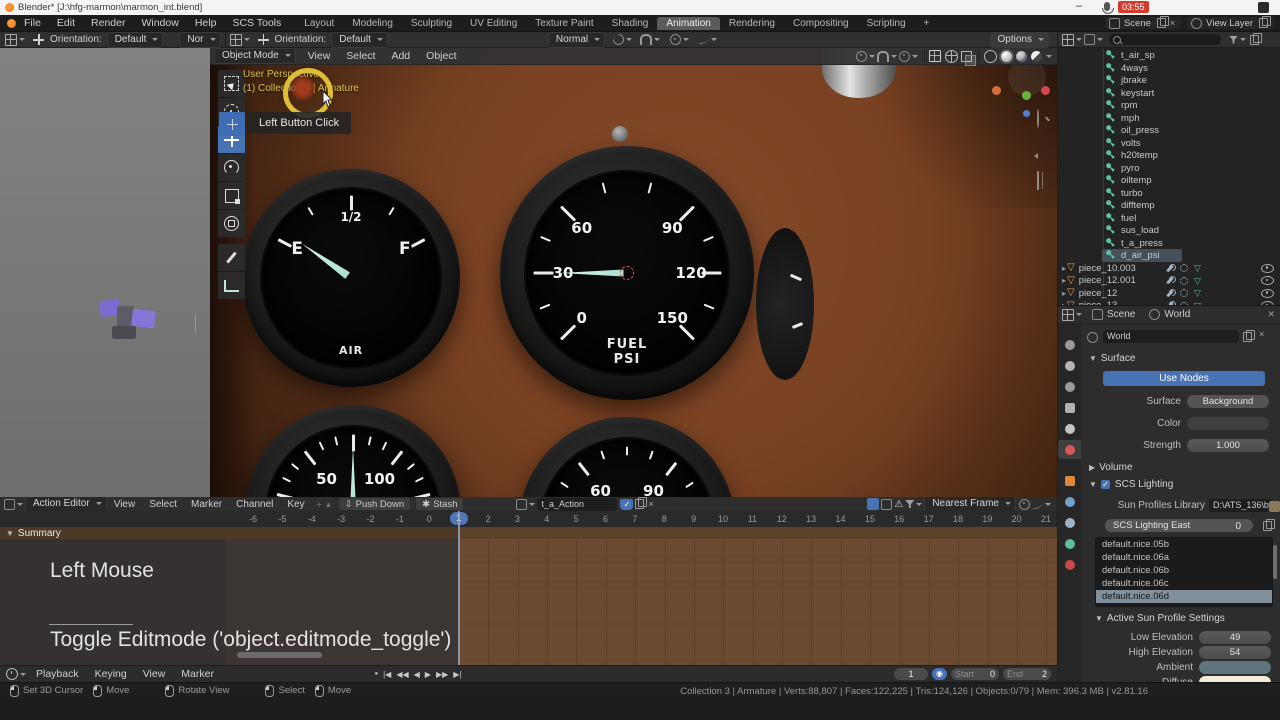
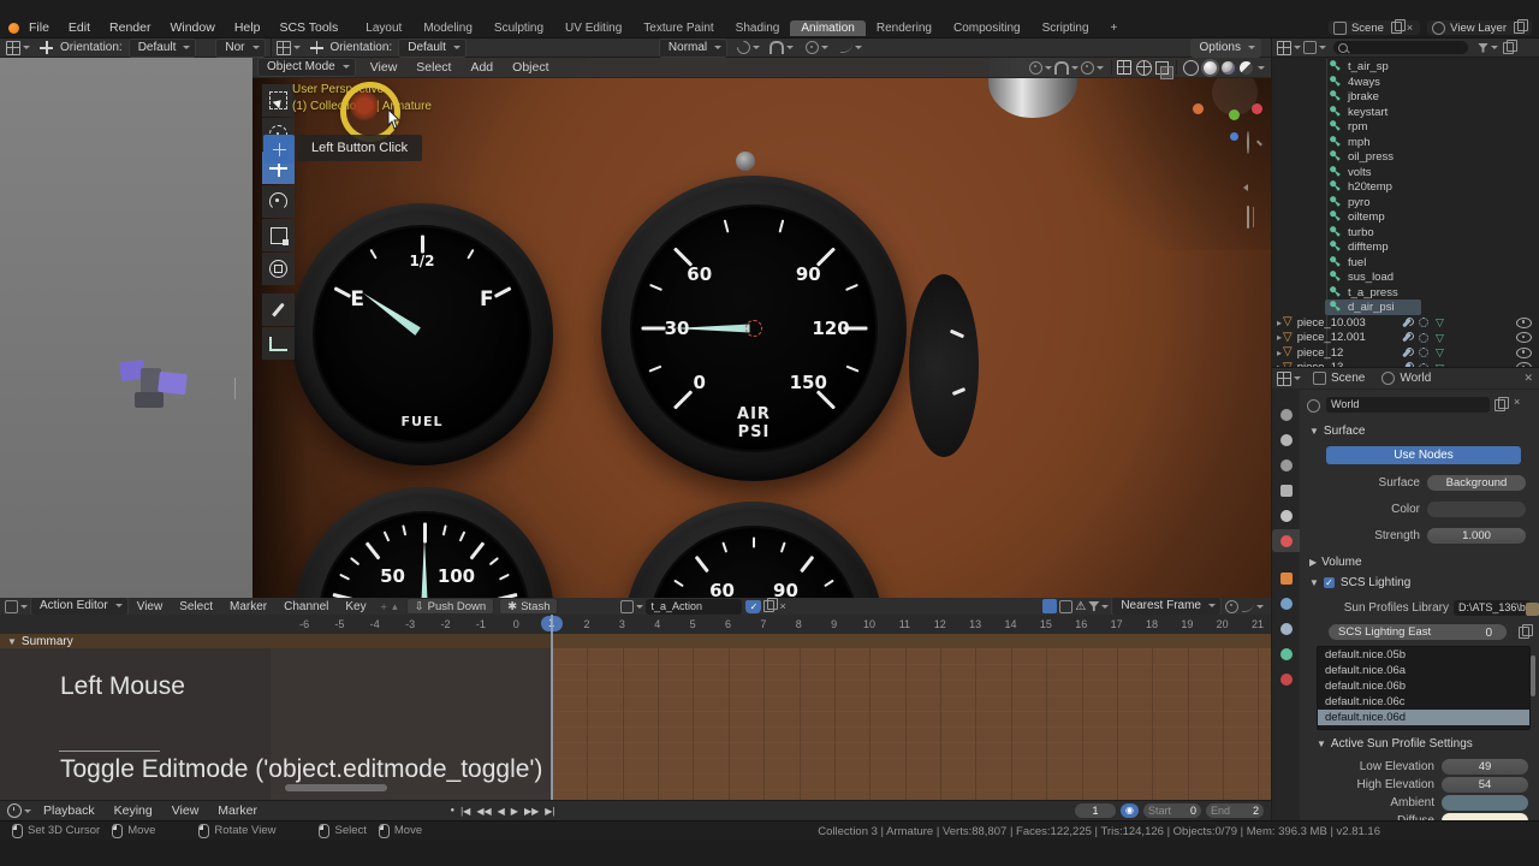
- Blender* [J:\hfg-marmon\marmon_int.blend]
- –
- 03:55
  File
  Edit
  Render
  Window
  Help
  SCS Tools
  Layout
  Modeling
  Sculpting
  UV Editing
  Texture Paint
  Shading
  Animation
  Rendering
  Compositing
  Scripting
  +
  Scene
  ×
  View Layer
  Orientation:
  Default
  Nor
  Orientation:
  Default
  Normal
  Options
  E
  1/2
  F
- AIR
+ FUEL
  0
  60
  90
  120
  150
- FUEL
+ AIR
  PSI
  50
  100
  60
  90
  User Perspective
  (1) Collecti Armature
  Left Button Click
  Object Mode
  View
  Select
  Add
  Object
  t_air_sp
  4ways
  jbrake
  keystart
  rpm
  mph
  oil_press
  volts
  h20temp
  pyro
  oiltemp
  turbo
  difftemp
  fuel
  sus_load
  t_a_press
  d_air_psi
  ▸
  ▽
  piece_10.003
  ▽
  ▸
  ▽
  piece_12.001
  ▽
  ▸
  ▽
  piece_12
  ▽
  Scene
  World
  ✕
  World
  ×
  ▼ Surface
  Use Nodes
  Surface
  Background
  Color
  Strength
  1.000
  ▶ Volume
  ▼
  ✓
  SCS Lighting
  Sun Profiles Library
  SCS Lighting East
  0
  default.nice.05b
  default.nice.06a
  default.nice.06b
  default.nice.06c
  default.nice.06d
  ▼ Active Sun Profile Settings
  Low Elevation
  49
  High Elevation
  54
  Ambient
  Action Editor
  View
  Select
  Marker
  Channel
  Key
  ＋ ▴
  ⇩
  Push Down
  ✱
  Stash
  t_a_Action
  ✓
  ×
  ⚠
  Nearest Frame
  -6
  -5
  -4
  -3
  -2
  -1
  0
  2
  3
  4
  5
  6
  7
  8
  9
  10
  11
  12
  13
  14
  15
  16
  17
  18
  19
  20
  21
  1
  ▼
  Summary
  Left Mouse
  Toggle Editmode ('object.editmode_toggle')
  Playback
  Keying
  View
  Marker
  |◀
  ◀◀
  ◀
  ▶
  ▶▶
  ▶|
  1
  ◉
  Start
  0
  End
  2
  Set 3D Cursor
  Move
  Rotate View
  Select
  Move
  Collection 3 | Armature | Verts:88,807 | Faces:122,225 | Tris:124,126 | Objects:0/79 | Mem: 396.3 MB | v2.81.16
